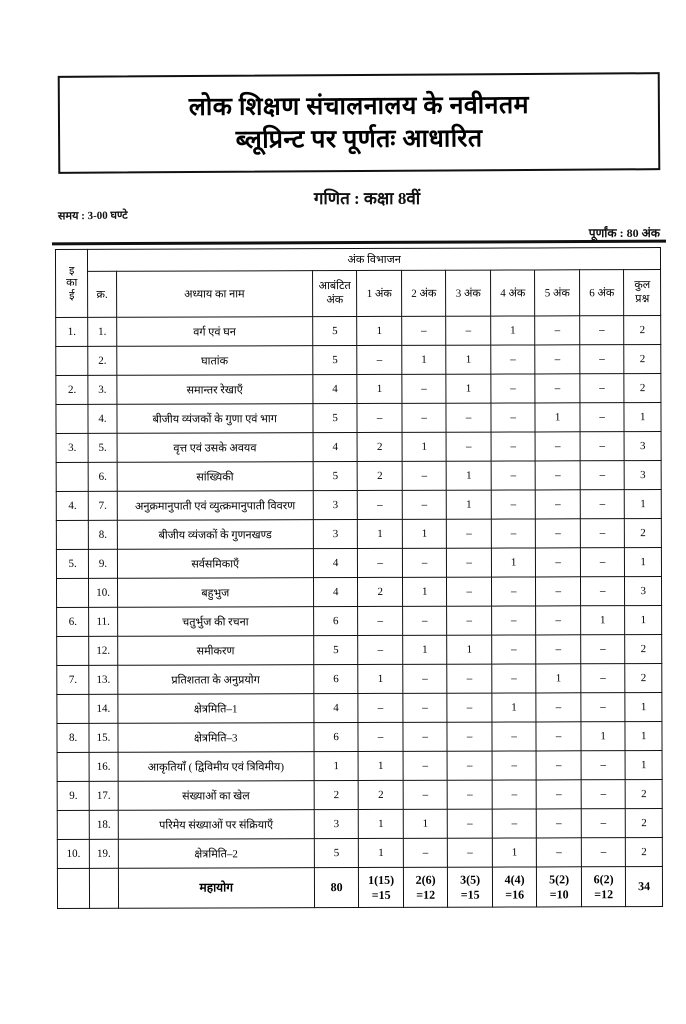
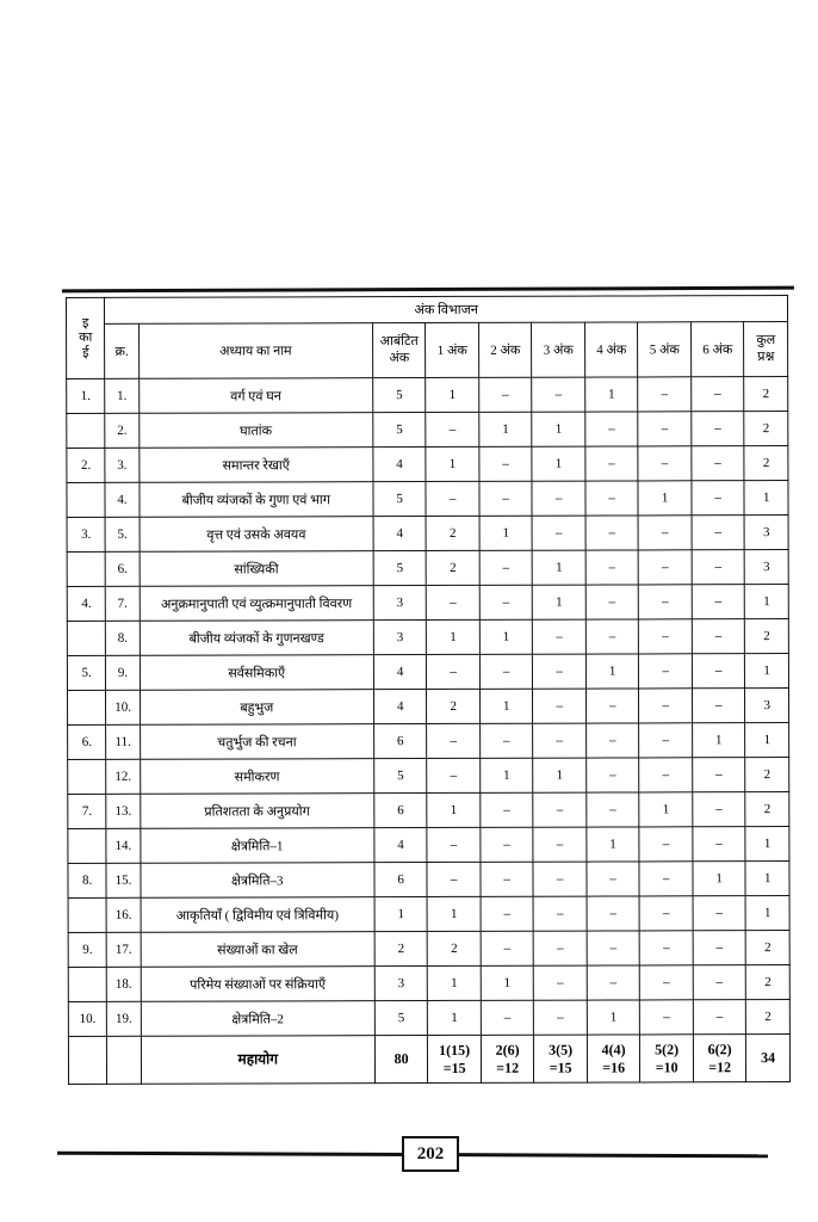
- लोक शिक्षण संचालनालय के नवीनतम
- ब्लूप्रिन्ट पर पूर्णतः आधारित
- गणित : कक्षा 8वीं
- समय : 3-00 घण्टे
- पूर्णांक : 80 अंक
  इ का ई	अंक विभाजन
  क्र.	अध्याय का नाम	आबंटित अंक	1 अंक	2 अंक	3 अंक	4 अंक	5 अंक	6 अंक	कुल प्रश्न
  1.	1.	वर्ग एवं घन	5	1	–	–	1	–	–	2
  	2.	घातांक	5	–	1	1	–	–	–	2
  2.	3.	समान्तर रेखाएँ	4	1	–	1	–	–	–	2
  	4.	बीजीय व्यंजकों के गुणा एवं भाग	5	–	–	–	–	1	–	1
  3.	5.	वृत्त एवं उसके अवयव	4	2	1	–	–	–	–	3
  	6.	सांख्यिकी	5	2	–	1	–	–	–	3
  4.	7.	अनुक्रमानुपाती एवं व्युत्क्रमानुपाती विवरण	3	–	–	1	–	–	–	1
  	8.	बीजीय व्यंजकों के गुणनखण्ड	3	1	1	–	–	–	–	2
  5.	9.	सर्वसमिकाएँ	4	–	–	–	1	–	–	1
  	10.	बहुभुज	4	2	1	–	–	–	–	3
  6.	11.	चतुर्भुज की रचना	6	–	–	–	–	–	1	1
  	12.	समीकरण	5	–	1	1	–	–	–	2
  7.	13.	प्रतिशतता के अनुप्रयोग	6	1	–	–	–	1	–	2
  	14.	क्षेत्रमिति–1	4	–	–	–	1	–	–	1
  8.	15.	क्षेत्रमिति–3	6	–	–	–	–	–	1	1
  	16.	आकृतियाँ ( द्विविमीय एवं त्रिविमीय)	1	1	–	–	–	–	–	1
  9.	17.	संख्याओं का खेल	2	2	–	–	–	–	–	2
  	18.	परिमेय संख्याओं पर संक्रियाएँ	3	1	1	–	–	–	–	2
  10.	19.	क्षेत्रमिति–2	5	1	–	–	1	–	–	2
  		महायोग	80	1(15)=15	2(6)=12	3(5)=15	4(4)=16	5(2)=10	6(2)=12	34
+ 202
